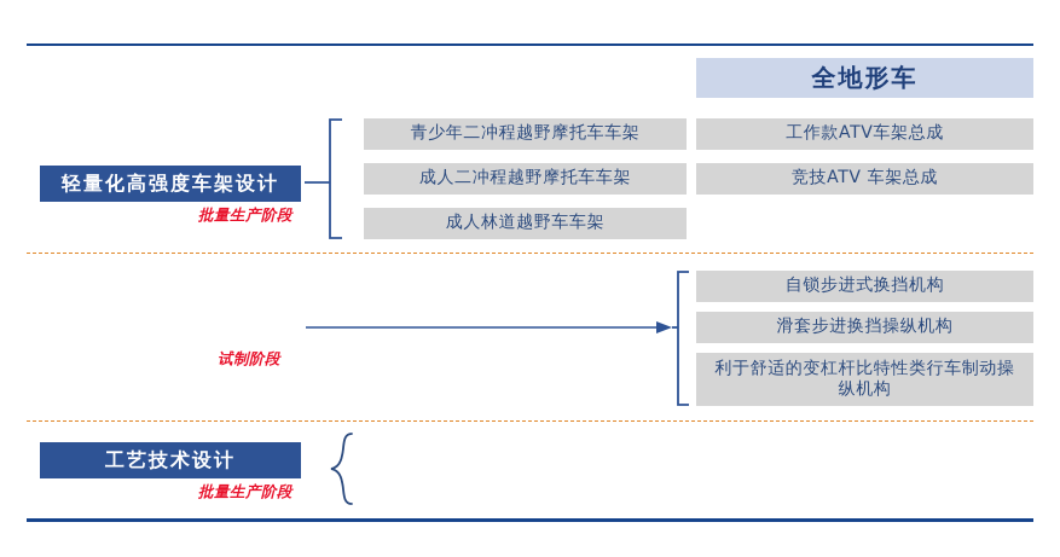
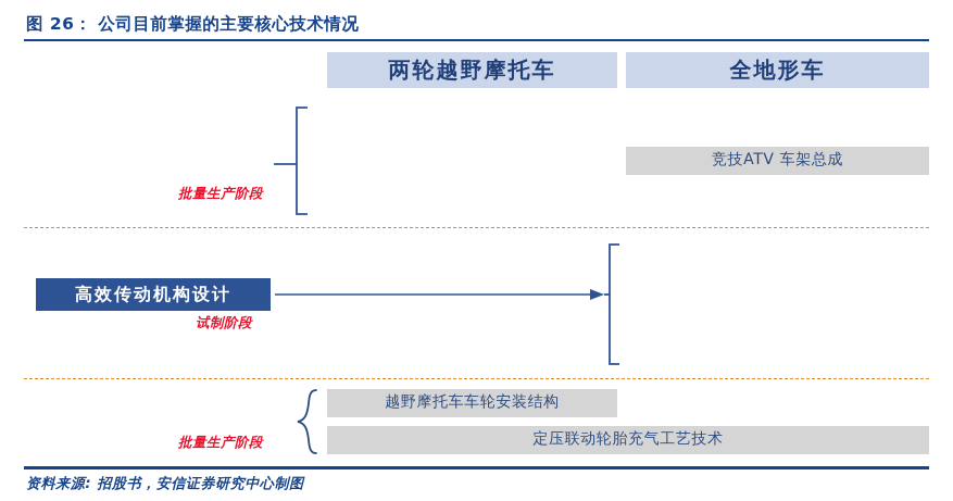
+ 图 26： 公司目前掌握的主要核心技术情况
+ 两轮越野摩托车
  全地形车
- 轻量化高强度车架设计
  批量生产阶段
- 青少年二冲程越野摩托车车架
- 成人二冲程越野摩托车车架
- 成人林道越野车车架
- 工作款ATV车架总成
  竞技ATV 车架总成
+ 高效传动机构设计
  试制阶段
- 自锁步进式换挡机构
- 滑套步进换挡操纵机构
- 利于舒适的变杠杆比特性类行车制动操纵机构
- 工艺技术设计
  批量生产阶段
+ 越野摩托车车轮安装结构
+ 定压联动轮胎充气工艺技术
+ 资料来源: 招股书，安信证券研究中心制图
